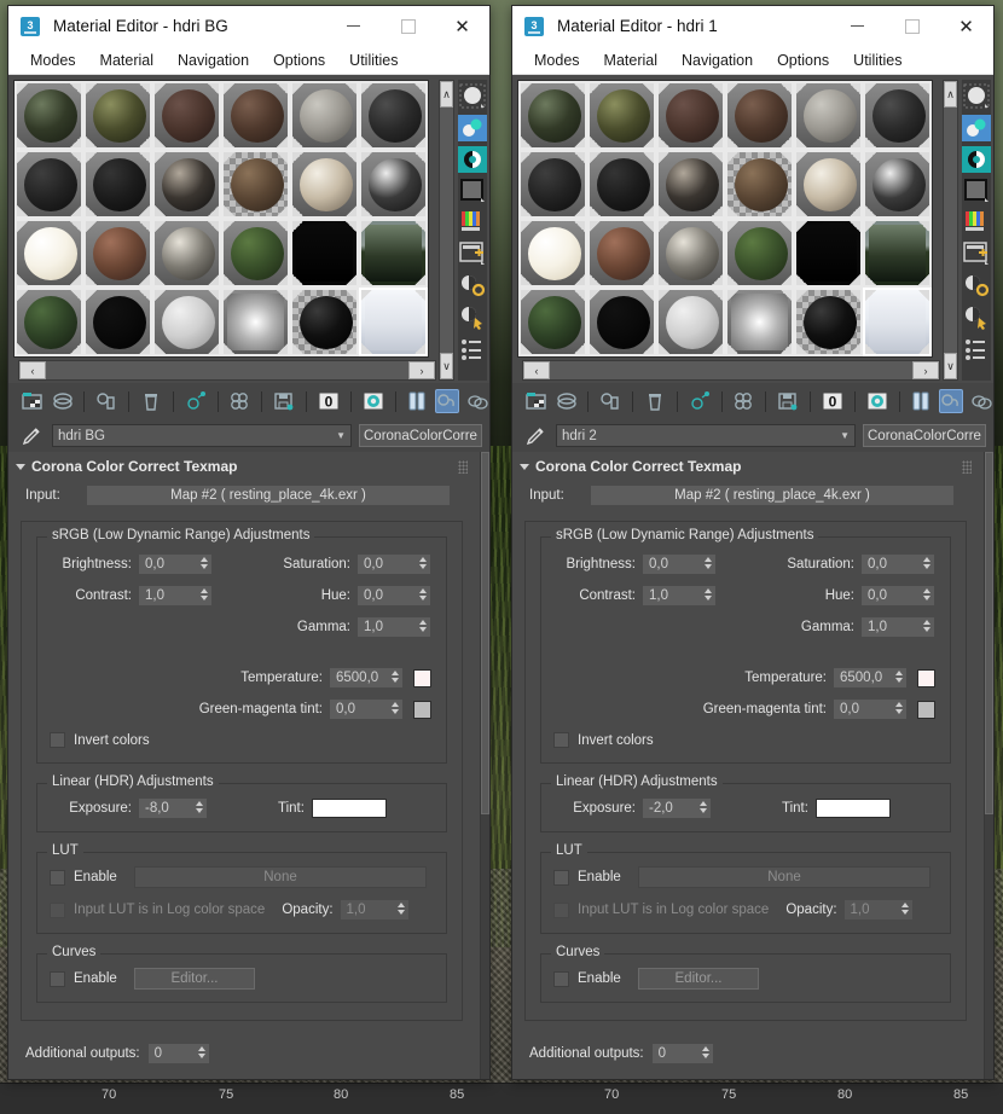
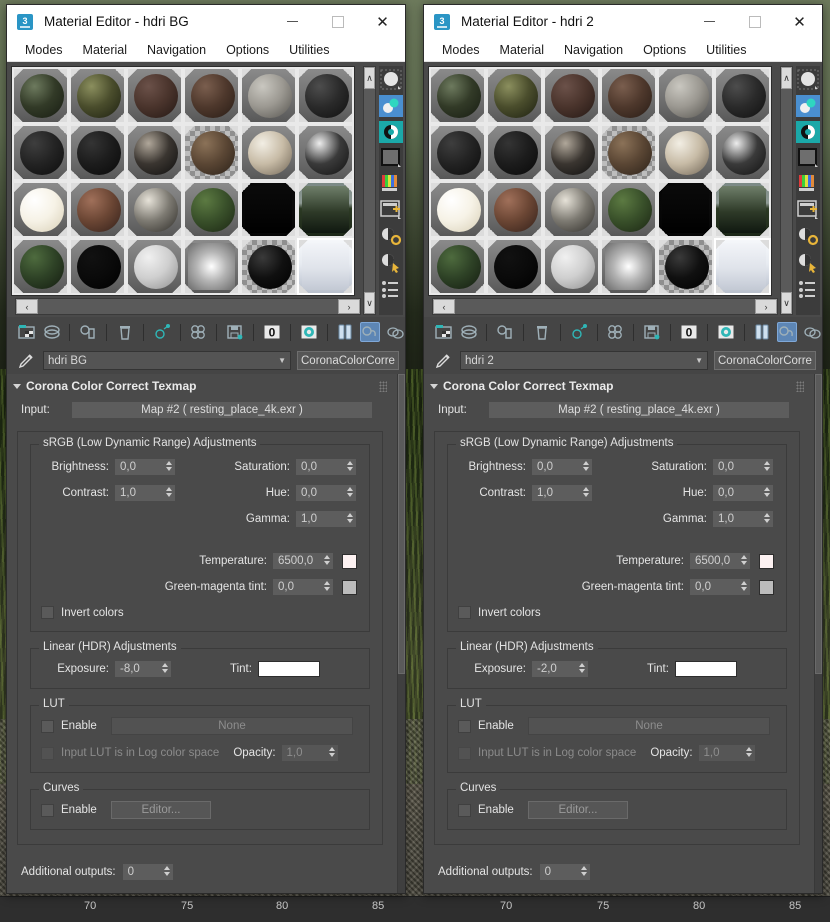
  70
  75
  80
  85
  70
  75
  80
  85
  3
  Material Editor - hdri BG
  ✕
  Modes
  Material
  Navigation
  Options
  Utilities
  ‹
  ›
  ∧
  ∨
  0
  hdri BG
  ▼
  CoronaColorCorre
  Corona Color Correct Texmap
  Input:
  Map #2 ( resting_place_4k.exr )
  sRGB (Low Dynamic Range) Adjustments
  Brightness:
  0,0
  Contrast:
  1,0
  Saturation:
  0,0
  Hue:
  0,0
  Gamma:
  1,0
  Temperature:
  6500,0
  Green-magenta tint:
  0,0
  Invert colors
  Linear (HDR) Adjustments
  Exposure:
  -8,0
  Tint:
  LUT
  Enable
  None
  Input LUT is in Log color space
  Opacity:
  1,0
  Curves
  Enable
  Editor...
  Additional outputs:
  0
  3
- Material Editor - hdri 1
+ Material Editor - hdri 2
  ✕
  Modes
  Material
  Navigation
  Options
  Utilities
  ‹
  ›
  ∧
  ∨
  0
  hdri 2
  ▼
  CoronaColorCorre
  Corona Color Correct Texmap
  Input:
  Map #2 ( resting_place_4k.exr )
  sRGB (Low Dynamic Range) Adjustments
  Brightness:
  0,0
  Contrast:
  1,0
  Saturation:
  0,0
  Hue:
  0,0
  Gamma:
  1,0
  Temperature:
  6500,0
  Green-magenta tint:
  0,0
  Invert colors
  Linear (HDR) Adjustments
  Exposure:
  -2,0
  Tint:
  LUT
  Enable
  None
  Input LUT is in Log color space
  Opacity:
  1,0
  Curves
  Enable
  Editor...
  Additional outputs:
  0
